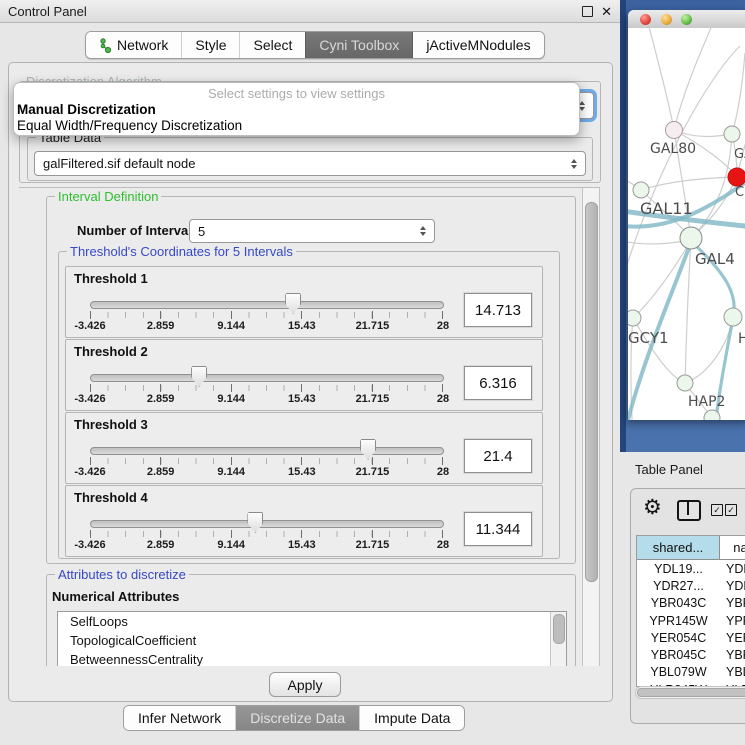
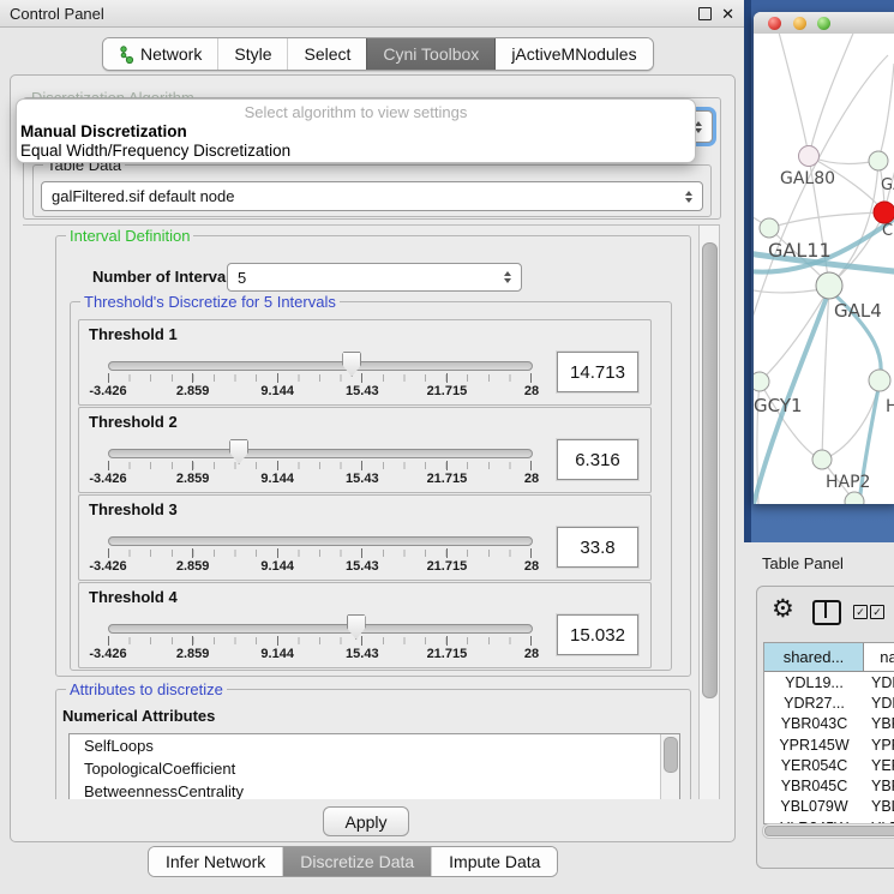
  Control Panel
  ✕
  Network
  Style
  Select
  Cyni Toolbox
  jActiveMNodules
  Table Data
  galFiltered.sif default node
  Interval Definition
  Number of Interva
  5
- Threshold's Coordinates for 5 Intervals
+ Threshold's Discretize for 5 Intervals
  Threshold 1
  -3.426
  2.859
  9.144
  15.43
  21.715
  28
  14.713
  Threshold 2
  -3.426
  2.859
  9.144
  15.43
  21.715
  28
  6.316
  Threshold 3
  -3.426
  2.859
  9.144
  15.43
  21.715
  28
- 21.4
+ 33.8
  Threshold 4
  -3.426
  2.859
  9.144
  15.43
  21.715
  28
- 11.344
+ 15.032
  Attributes to discretize
  Numerical Attributes
  SelfLoops
  TopologicalCoefficient
  BetweennessCentrality
  Apply
- Select settings to view settings
+ Select algorithm to view settings
  Manual Discretization
  Equal Width/Frequency Discretization
  Infer Network
  Discretize Data
  Impute Data
  GAL80
  C
  GAL11
  GAL4
  GCY1
  H
  HAP2
  Table Panel
  ⚙
  ✓
  ✓
  shared...
  na
  YDL19...
  YDR27...
  YBR043C
  YPR145W
  YER054C
  YBR045C
  YBL079W
